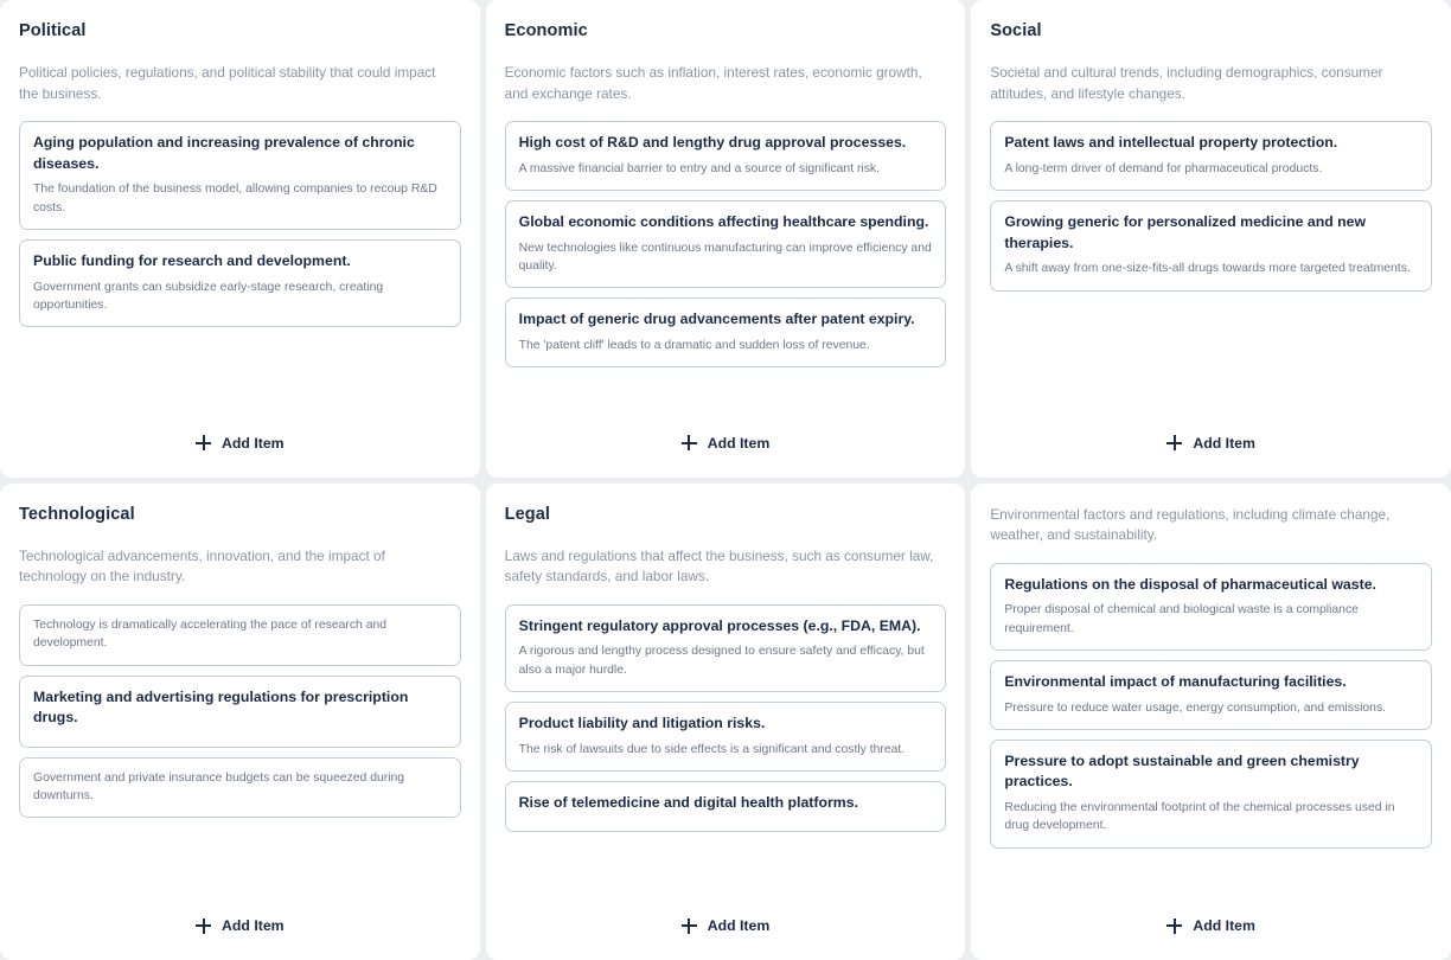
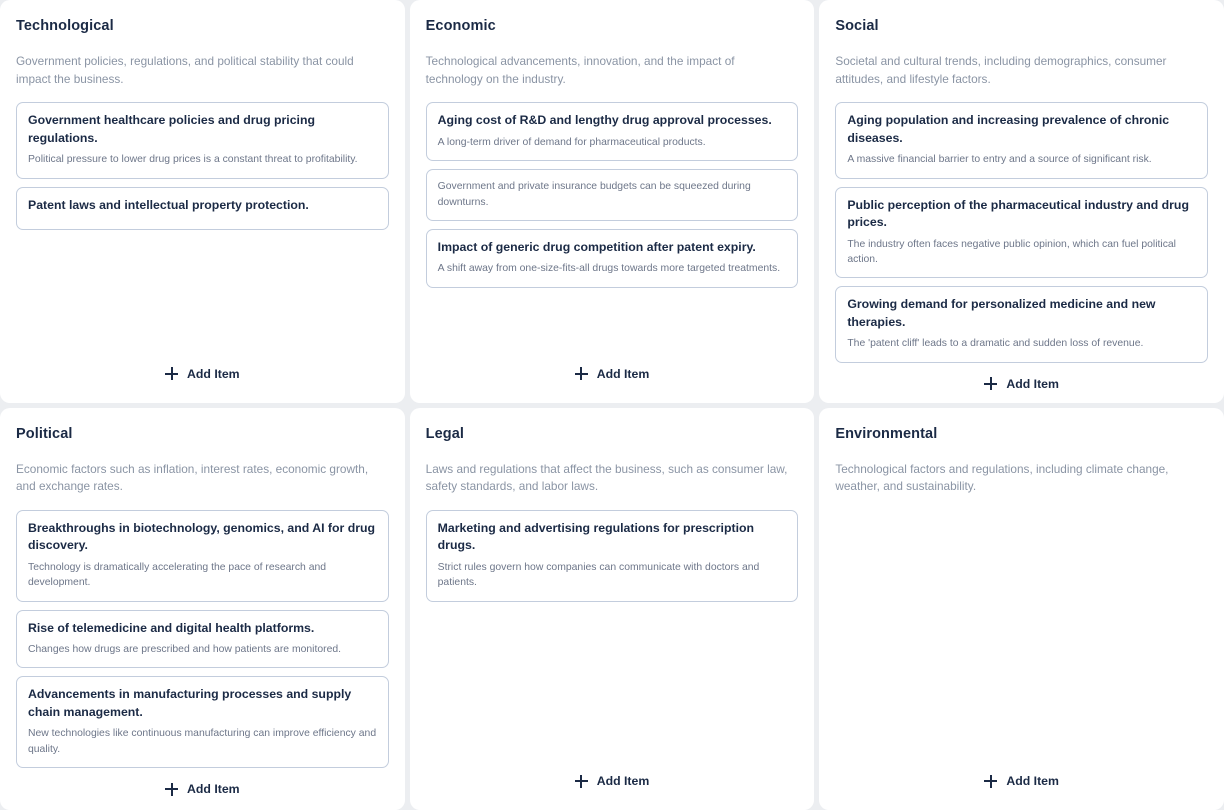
- Political
+ Technological
- Political policies, regulations, and political stability that could impact the business.
+ Government policies, regulations, and political stability that could impact the business.
+ Government healthcare policies and drug pricing regulations.
+ Political pressure to lower drug prices is a constant threat to profitability.
- Aging population and increasing prevalence of chronic diseases.
+ Patent laws and intellectual property protection.
- The foundation of the business model, allowing companies to recoup R&D costs.
- Public funding for research and development.
- Government grants can subsidize early-stage research, creating opportunities.
  Add Item
  Economic
- Economic factors such as inflation, interest rates, economic growth, and exchange rates.
+ Technological advancements, innovation, and the impact of technology on the industry.
- High cost of R&D and lengthy drug approval processes.
+ Aging cost of R&D and lengthy drug approval processes.
- A massive financial barrier to entry and a source of significant risk.
+ A long-term driver of demand for pharmaceutical products.
- Global economic conditions affecting healthcare spending.
- New technologies like continuous manufacturing can improve efficiency and quality.
+ Government and private insurance budgets can be squeezed during downturns.
- Impact of generic drug advancements after patent expiry.
+ Impact of generic drug competition after patent expiry.
- The 'patent cliff' leads to a dramatic and sudden loss of revenue.
+ A shift away from one-size-fits-all drugs towards more targeted treatments.
  Add Item
  Social
- Societal and cultural trends, including demographics, consumer attitudes, and lifestyle changes.
+ Societal and cultural trends, including demographics, consumer attitudes, and lifestyle factors.
- Patent laws and intellectual property protection.
+ Aging population and increasing prevalence of chronic diseases.
- A long-term driver of demand for pharmaceutical products.
+ A massive financial barrier to entry and a source of significant risk.
+ Public perception of the pharmaceutical industry and drug prices.
+ The industry often faces negative public opinion, which can fuel political action.
- Growing generic for personalized medicine and new therapies.
+ Growing demand for personalized medicine and new therapies.
- A shift away from one-size-fits-all drugs towards more targeted treatments.
+ The 'patent cliff' leads to a dramatic and sudden loss of revenue.
  Add Item
- Technological
+ Political
- Technological advancements, innovation, and the impact of technology on the industry.
+ Economic factors such as inflation, interest rates, economic growth, and exchange rates.
+ Breakthroughs in biotechnology, genomics, and AI for drug discovery.
  Technology is dramatically accelerating the pace of research and development.
- Marketing and advertising regulations for prescription drugs.
+ Rise of telemedicine and digital health platforms.
+ Changes how drugs are prescribed and how patients are monitored.
+ Advancements in manufacturing processes and supply chain management.
- Government and private insurance budgets can be squeezed during downturns.
+ New technologies like continuous manufacturing can improve efficiency and quality.
  Add Item
  Legal
  Laws and regulations that affect the business, such as consumer law, safety standards, and labor laws.
- Stringent regulatory approval processes (e.g., FDA, EMA).
- A rigorous and lengthy process designed to ensure safety and efficacy, but also a major hurdle.
- Product liability and litigation risks.
- The risk of lawsuits due to side effects is a significant and costly threat.
- Rise of telemedicine and digital health platforms.
+ Marketing and advertising regulations for prescription drugs.
+ Strict rules govern how companies can communicate with doctors and patients.
  Add Item
+ Environmental
- Environmental factors and regulations, including climate change, weather, and sustainability.
+ Technological factors and regulations, including climate change, weather, and sustainability.
- Regulations on the disposal of pharmaceutical waste.
- Proper disposal of chemical and biological waste is a compliance requirement.
- Environmental impact of manufacturing facilities.
- Pressure to reduce water usage, energy consumption, and emissions.
- Pressure to adopt sustainable and green chemistry practices.
- Reducing the environmental footprint of the chemical processes used in drug development.
  Add Item
